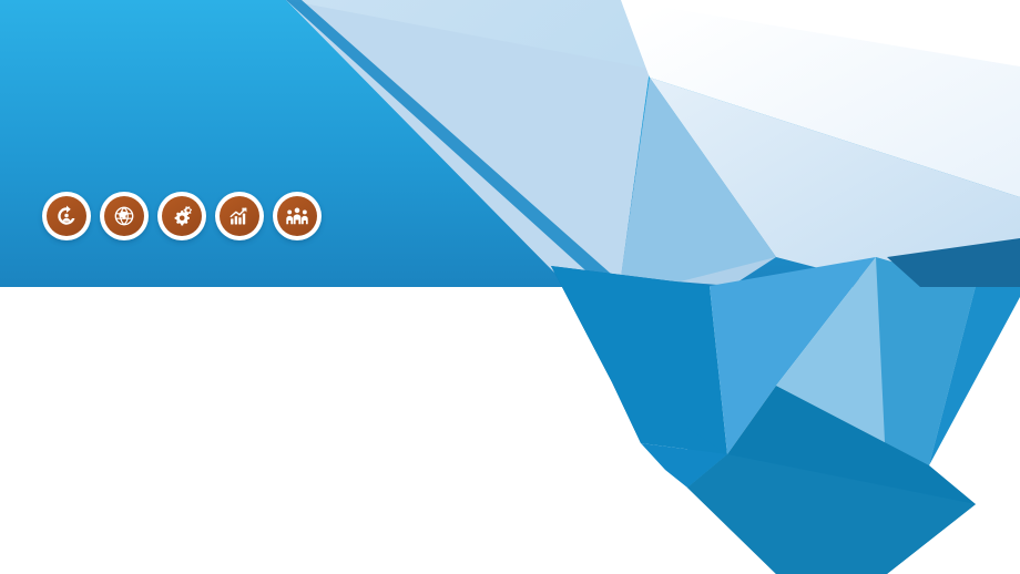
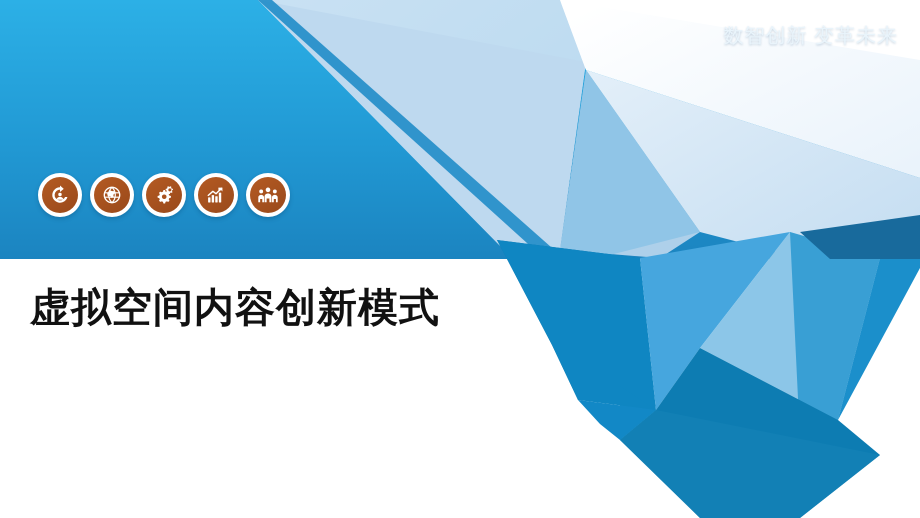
+ 数智创新 变革未来
+ 虚拟空间内容创新模式
